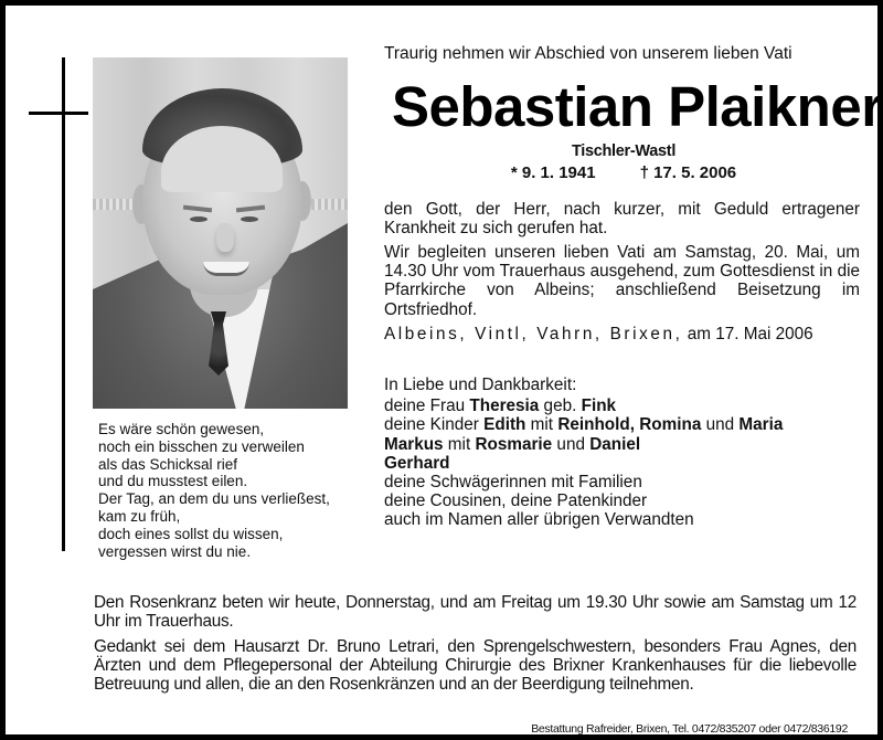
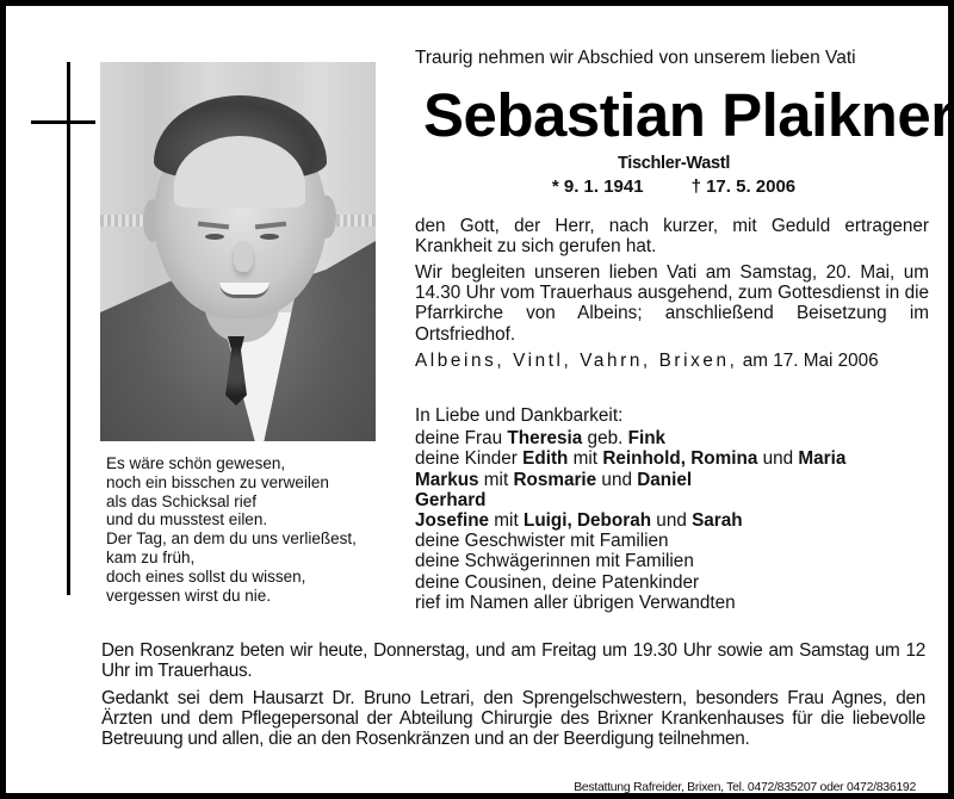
  Es wäre schön gewesen,
  noch ein bisschen zu verweilen
  als das Schicksal rief
  und du musstest eilen.
  Der Tag, an dem du uns verließest,
  kam zu früh,
  doch eines sollst du wissen,
  vergessen wirst du nie.
  Traurig nehmen wir Abschied von unserem lieben Vati
  Sebastian Plaikner
  Tischler-Wastl
  * 9. 1. 1941 † 17. 5. 2006
  den Gott, der Herr, nach kurzer, mit Geduld ertragener Krankheit zu sich gerufen hat.
  Wir begleiten unseren lieben Vati am Samstag, 20. Mai, um 14.30 Uhr vom Trauerhaus ausgehend, zum Gottesdienst in die Pfarrkirche von Albeins; anschließend Beisetzung im Ortsfriedhof.
  Albeins, Vintl, Vahrn, Brixen, am 17. Mai 2006
  In Liebe und Dankbarkeit:
  deine Frau Theresia geb. Fink
  deine Kinder Edith mit Reinhold, Romina und Maria
  Markus mit Rosmarie und Daniel
  Gerhard
+ Josefine mit Luigi, Deborah und Sarah
+ deine Geschwister mit Familien
  deine Schwägerinnen mit Familien
  deine Cousinen, deine Patenkinder
- auch im Namen aller übrigen Verwandten
+ rief im Namen aller übrigen Verwandten
  Den Rosenkranz beten wir heute, Donnerstag, und am Freitag um 19.30 Uhr sowie am Samstag um 12 Uhr im Trauerhaus.
  Gedankt sei dem Hausarzt Dr. Bruno Letrari, den Sprengelschwestern, besonders Frau Agnes, den Ärzten und dem Pflegepersonal der Abteilung Chirurgie des Brixner Krankenhauses für die liebevolle Betreuung und allen, die an den Rosenkränzen und an der Beerdigung teilnehmen.
  Bestattung Rafreider, Brixen, Tel. 0472/835207 oder 0472/836192
